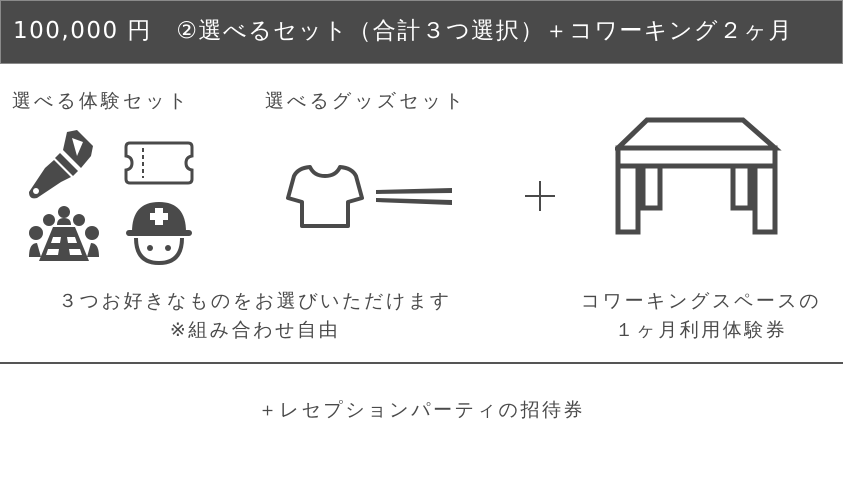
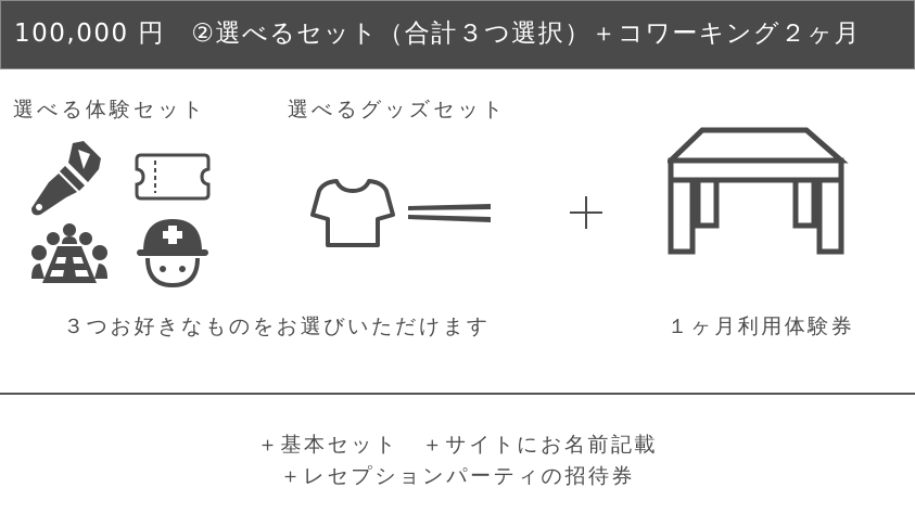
  100,000 円 ②選べるセット（合計３つ選択）＋コワーキング２ヶ月
  選べる体験セット
  選べるグッズセット
  ３つお好きなものをお選びいただけます
- ※組み合わせ自由
- コワーキングスペースの
  １ヶ月利用体験券
+ ＋基本セット ＋サイトにお名前記載
  ＋レセプションパーティの招待券
